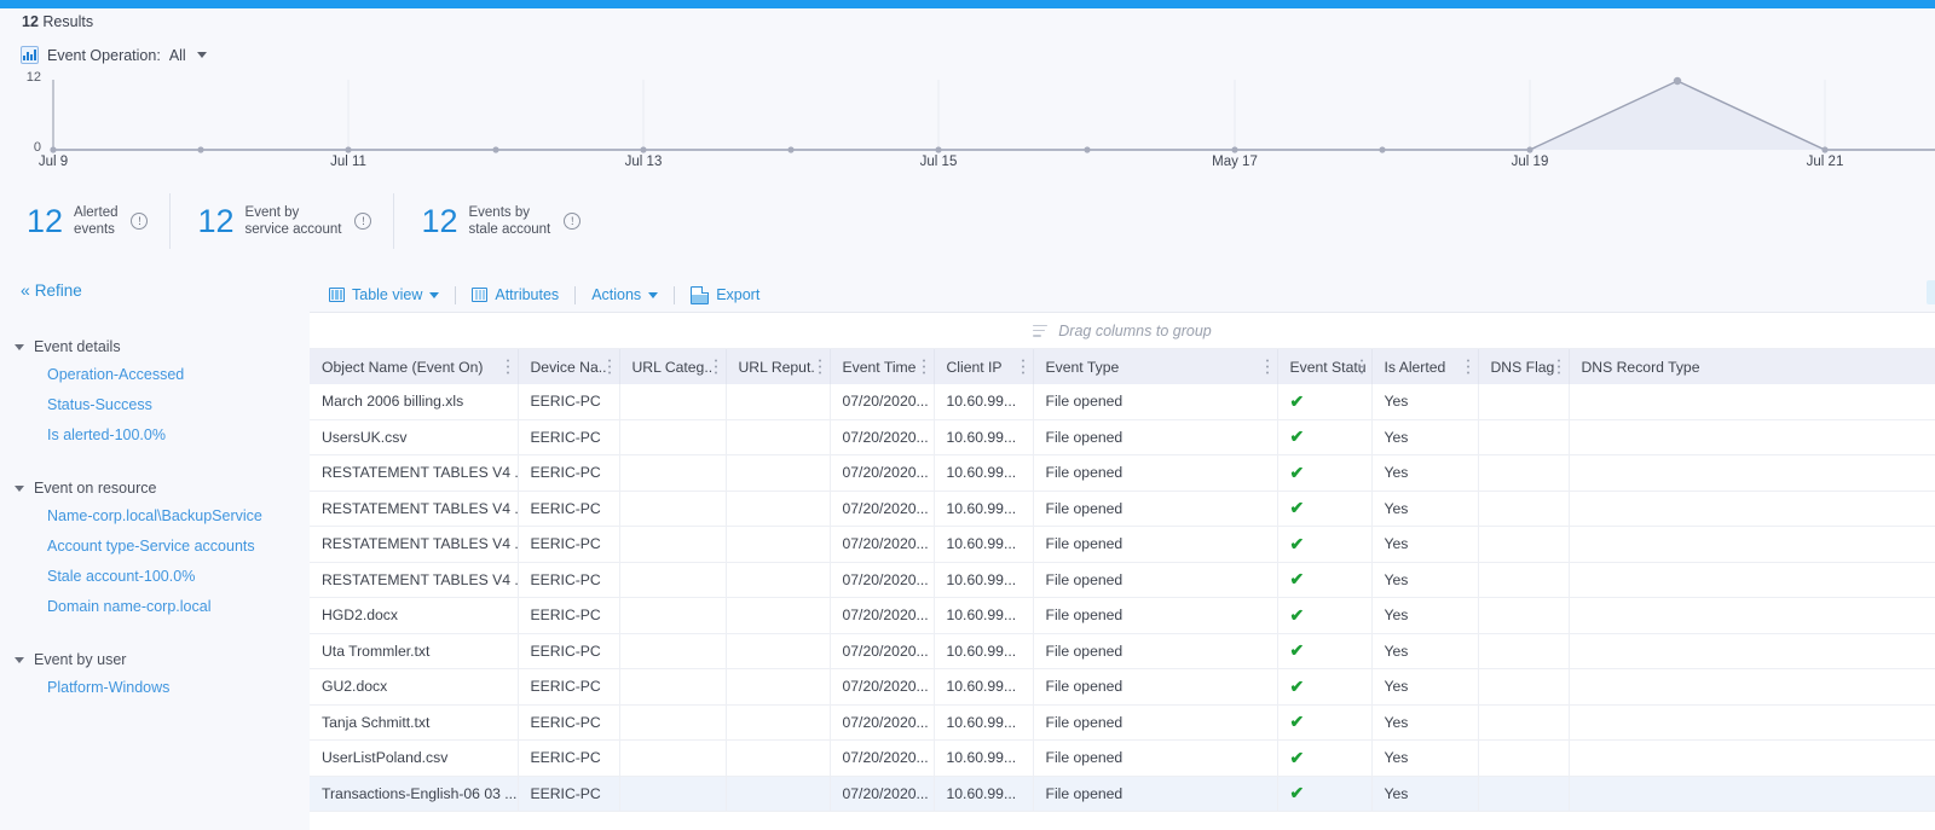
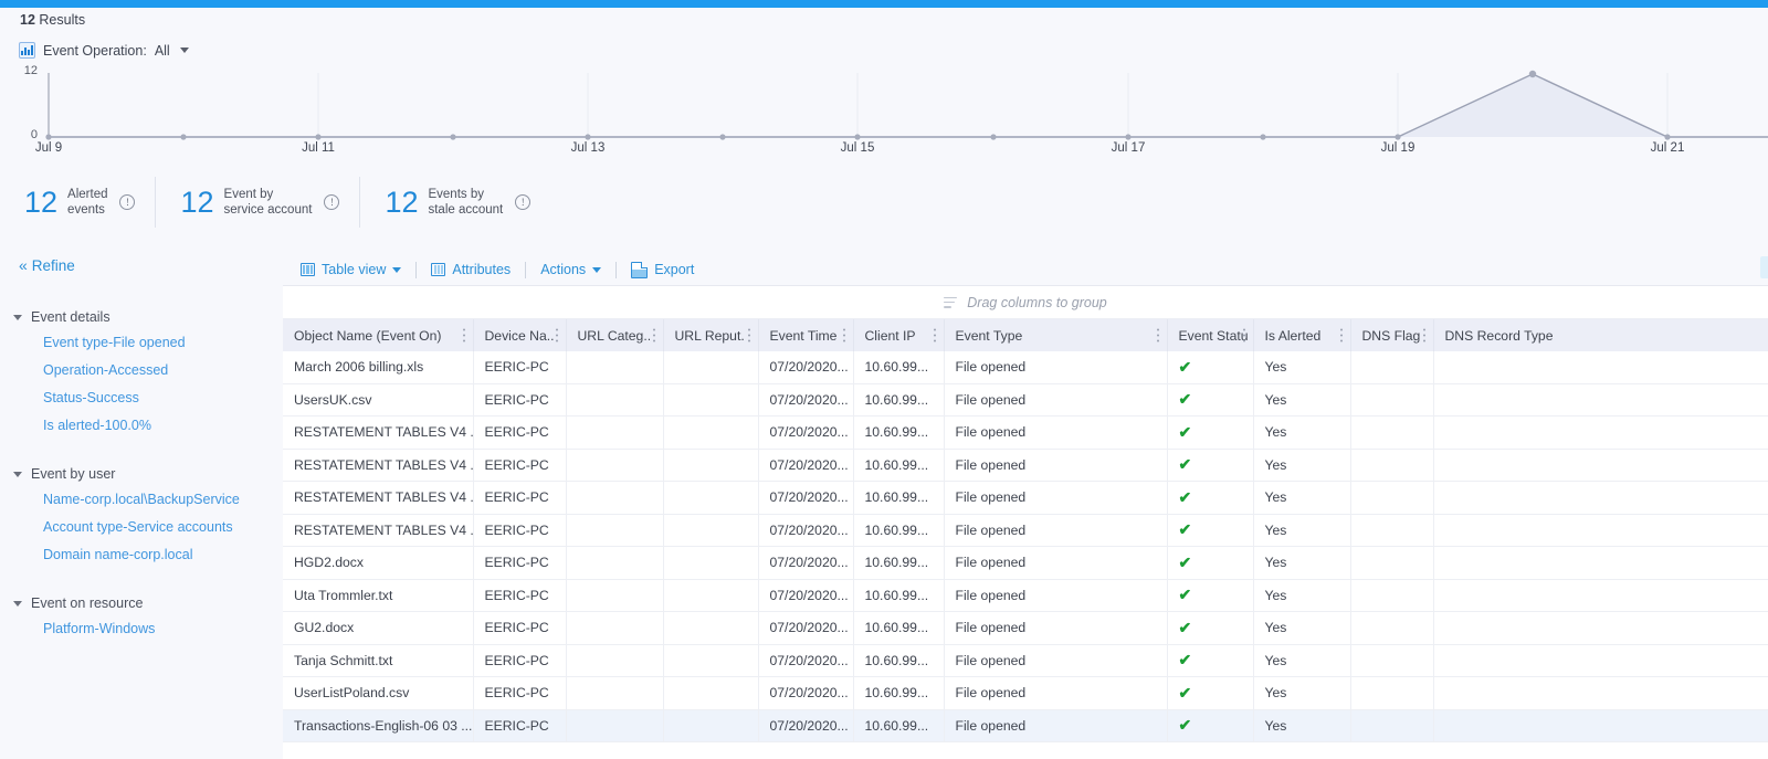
  12 Results
  Event Operation:
  All
  12
  0
  Jul 9
  Jul 11
  Jul 13
  Jul 15
- May 17
+ Jul 17
  Jul 19
  Jul 21
  12
  Alerted
  events
  !
  12
  Event by
  service account
  !
  12
  Events by
  stale account
  !
  «
  Refine
  Event details
+ Event type-File opened
  Operation-Accessed
  Status-Success
  Is alerted-100.0%
- Event on resource
+ Event by user
  Name-corp.local\BackupService
  Account type-Service accounts
- Stale account-100.0%
  Domain name-corp.local
- Event by user
+ Event on resource
  Platform-Windows
  Table view
  Attributes
  Actions
  Export
  Drag columns to group
  Object Name (Event On)	Device Na..	URL Categ..	URL Reput.	Event Time	Client IP	Event Type	Event Stat	Is Alerted	DNS Flag	DNS Record Type
  March 2006 billing.xls	EERIC-PC			07/20/2020...	10.60.99...	File opened	✔	Yes
  UsersUK.csv	EERIC-PC			07/20/2020...	10.60.99...	File opened	✔	Yes
  RESTATEMENT TABLES V4 .	EERIC-PC			07/20/2020...	10.60.99...	File opened	✔	Yes
  RESTATEMENT TABLES V4 .	EERIC-PC			07/20/2020...	10.60.99...	File opened	✔	Yes
  RESTATEMENT TABLES V4 .	EERIC-PC			07/20/2020...	10.60.99...	File opened	✔	Yes
  RESTATEMENT TABLES V4 .	EERIC-PC			07/20/2020...	10.60.99...	File opened	✔	Yes
  HGD2.docx	EERIC-PC			07/20/2020...	10.60.99...	File opened	✔	Yes
  Uta Trommler.txt	EERIC-PC			07/20/2020...	10.60.99...	File opened	✔	Yes
  GU2.docx	EERIC-PC			07/20/2020...	10.60.99...	File opened	✔	Yes
  Tanja Schmitt.txt	EERIC-PC			07/20/2020...	10.60.99...	File opened	✔	Yes
  UserListPoland.csv	EERIC-PC			07/20/2020...	10.60.99...	File opened	✔	Yes
  Transactions-English-06 03 ...	EERIC-PC			07/20/2020...	10.60.99...	File opened	✔	Yes
